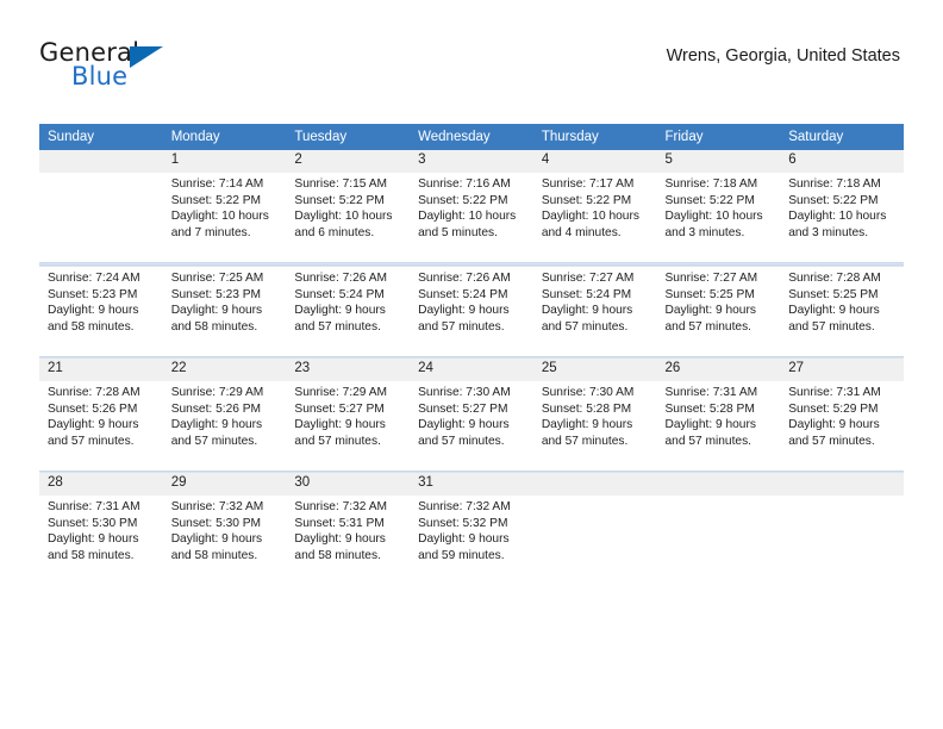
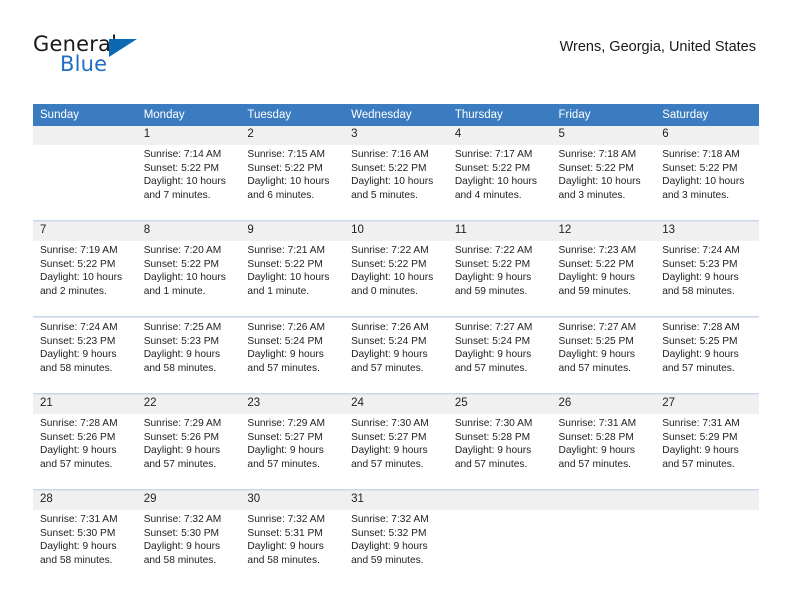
  General
  Blue
  Wrens, Georgia, United States
  Sunday	Monday	Tuesday	Wednesday	Thursday	Friday	Saturday
  	1	2	3	4	5	6
  	Sunrise: 7:14 AMSunset: 5:22 PMDaylight: 10 hoursand 7 minutes.	Sunrise: 7:15 AMSunset: 5:22 PMDaylight: 10 hoursand 6 minutes.	Sunrise: 7:16 AMSunset: 5:22 PMDaylight: 10 hoursand 5 minutes.	Sunrise: 7:17 AMSunset: 5:22 PMDaylight: 10 hoursand 4 minutes.	Sunrise: 7:18 AMSunset: 5:22 PMDaylight: 10 hoursand 3 minutes.	Sunrise: 7:18 AMSunset: 5:22 PMDaylight: 10 hoursand 3 minutes.
+ 7	8	9	10	11	12	13
+ Sunrise: 7:19 AMSunset: 5:22 PMDaylight: 10 hoursand 2 minutes.	Sunrise: 7:20 AMSunset: 5:22 PMDaylight: 10 hoursand 1 minute.	Sunrise: 7:21 AMSunset: 5:22 PMDaylight: 10 hoursand 1 minute.	Sunrise: 7:22 AMSunset: 5:22 PMDaylight: 10 hoursand 0 minutes.	Sunrise: 7:22 AMSunset: 5:22 PMDaylight: 9 hoursand 59 minutes.	Sunrise: 7:23 AMSunset: 5:22 PMDaylight: 9 hoursand 59 minutes.	Sunrise: 7:24 AMSunset: 5:23 PMDaylight: 9 hoursand 58 minutes.
  Sunrise: 7:24 AMSunset: 5:23 PMDaylight: 9 hoursand 58 minutes.	Sunrise: 7:25 AMSunset: 5:23 PMDaylight: 9 hoursand 58 minutes.	Sunrise: 7:26 AMSunset: 5:24 PMDaylight: 9 hoursand 57 minutes.	Sunrise: 7:26 AMSunset: 5:24 PMDaylight: 9 hoursand 57 minutes.	Sunrise: 7:27 AMSunset: 5:24 PMDaylight: 9 hoursand 57 minutes.	Sunrise: 7:27 AMSunset: 5:25 PMDaylight: 9 hoursand 57 minutes.	Sunrise: 7:28 AMSunset: 5:25 PMDaylight: 9 hoursand 57 minutes.
  21	22	23	24	25	26	27
  Sunrise: 7:28 AMSunset: 5:26 PMDaylight: 9 hoursand 57 minutes.	Sunrise: 7:29 AMSunset: 5:26 PMDaylight: 9 hoursand 57 minutes.	Sunrise: 7:29 AMSunset: 5:27 PMDaylight: 9 hoursand 57 minutes.	Sunrise: 7:30 AMSunset: 5:27 PMDaylight: 9 hoursand 57 minutes.	Sunrise: 7:30 AMSunset: 5:28 PMDaylight: 9 hoursand 57 minutes.	Sunrise: 7:31 AMSunset: 5:28 PMDaylight: 9 hoursand 57 minutes.	Sunrise: 7:31 AMSunset: 5:29 PMDaylight: 9 hoursand 57 minutes.
  28	29	30	31
  Sunrise: 7:31 AMSunset: 5:30 PMDaylight: 9 hoursand 58 minutes.	Sunrise: 7:32 AMSunset: 5:30 PMDaylight: 9 hoursand 58 minutes.	Sunrise: 7:32 AMSunset: 5:31 PMDaylight: 9 hoursand 58 minutes.	Sunrise: 7:32 AMSunset: 5:32 PMDaylight: 9 hoursand 59 minutes.
